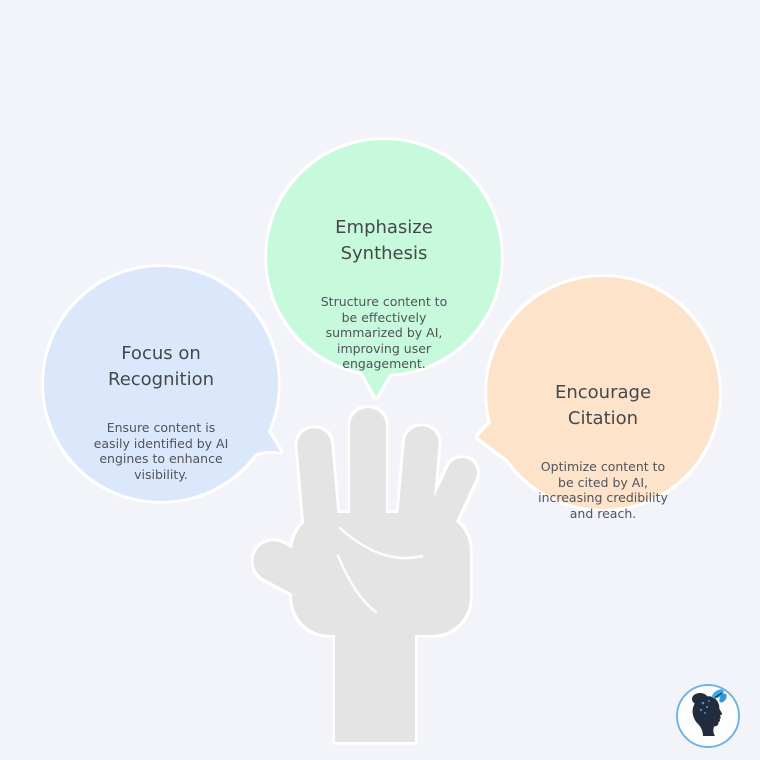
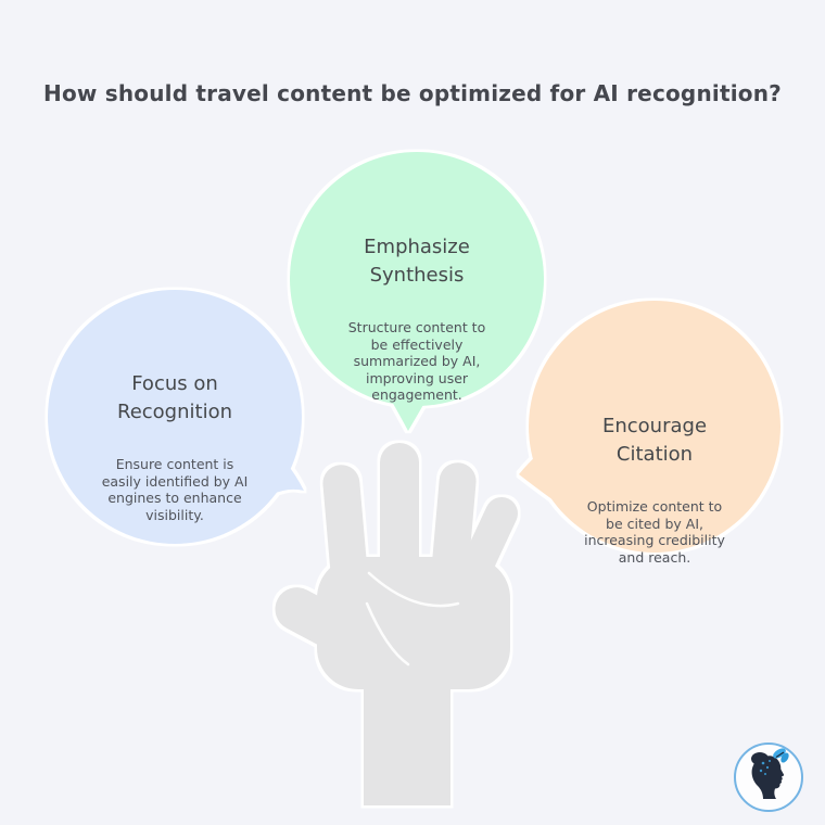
+ How should travel content be optimized for AI recognition?
  Focus on
  Recognition
  Ensure content is
  easily identified by AI
  engines to enhance
  visibility.
  Emphasize
  Synthesis
  Structure content to
  be effectively
  summarized by AI,
  improving user
  engagement.
  Encourage
  Citation
  Optimize content to
  be cited by AI,
  increasing credibility
  and reach.
